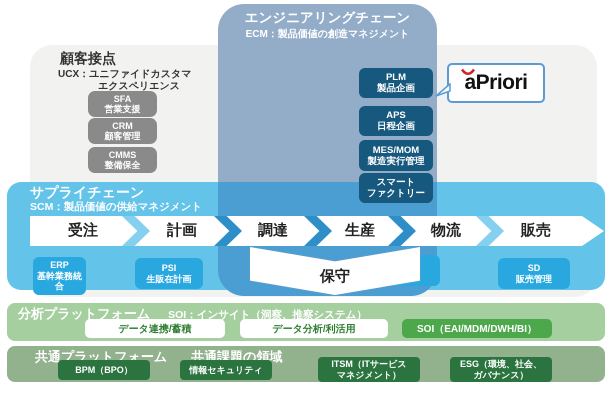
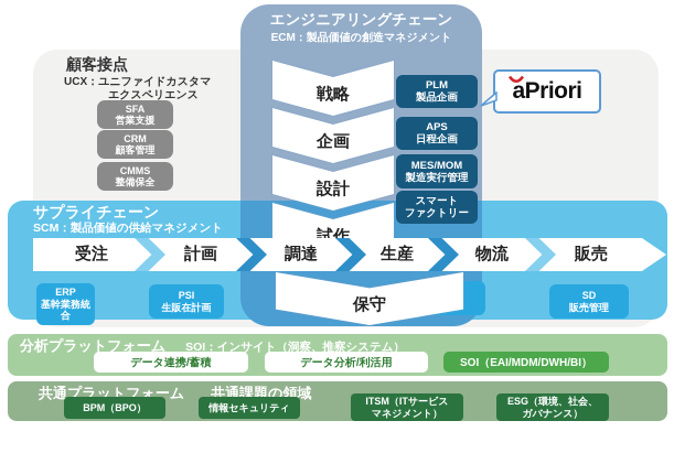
  エンジニアリングチェーン
  ECM：製品価値の創造マネジメント
+ 戦略
+ 企画
+ 設計
+ 試作
  PLM
  製品企画
  APS
  日程企画
  MES/MOM
  製造実行管理
  スマート
  ファクトリー
  aPriori
  顧客接点
  UCX：ユニファイドカスタマ
  エクスペリエンス
  SFA
  営業支援
  CRM
  顧客管理
  CMMS
  整備保全
  サプライチェーン
  SCM：製品価値の供給マネジメント
  受注
  計画
  調達
  生産
  物流
  販売
  ERP
  基幹業務統合
  PSI
  生販在計画
  SD
  販売管理
  保守
  分析プラットフォーム
  SOI：インサイト（洞察、推察システム）
  データ連携/蓄積
  データ分析/利活用
  SOI（EAI/MDM/DWH/BI）
  共通プラットフォーム
  共通課題の領域
  BPM（BPO）
  情報セキュリティ
  ITSM（ITサービス
  マネジメント）
  ESG（環境、社会、
  ガバナンス）
